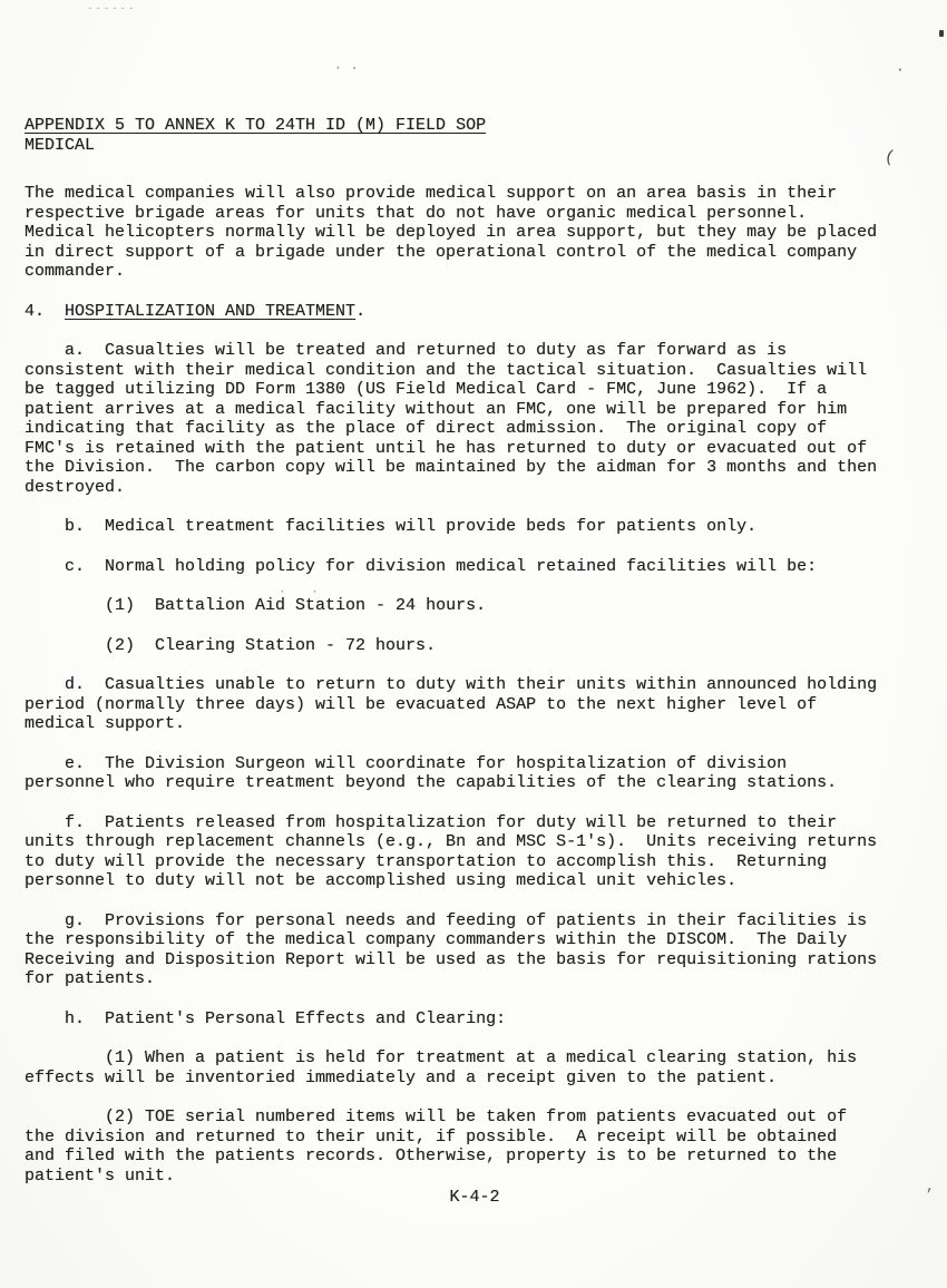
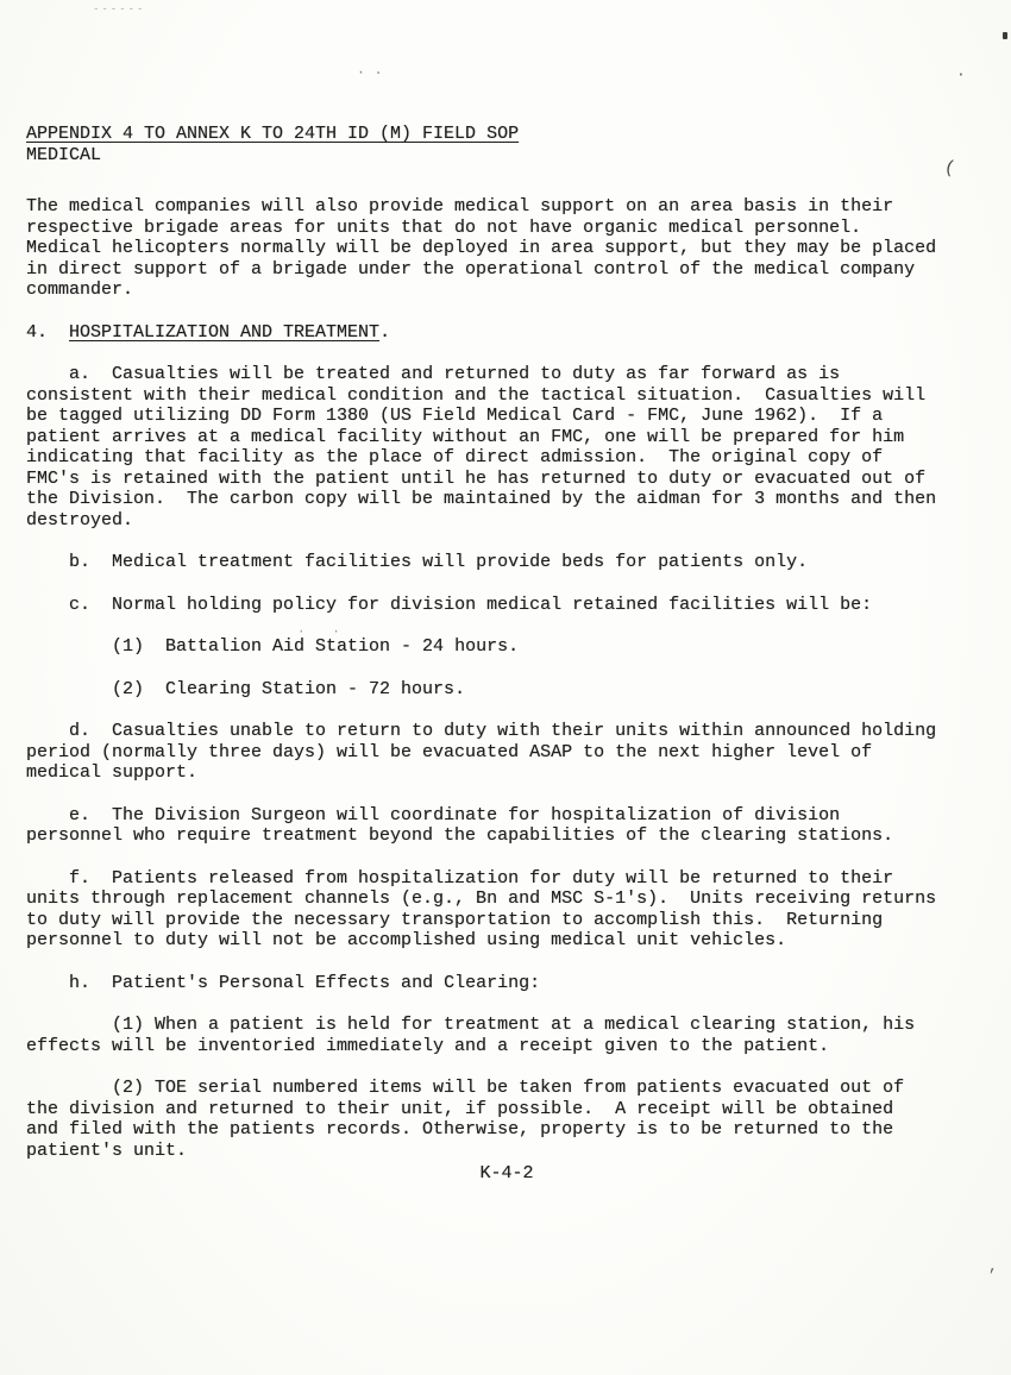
- APPENDIX 5 TO ANNEX K TO 24TH ID (M) FIELD SOP
+ APPENDIX 4 TO ANNEX K TO 24TH ID (M) FIELD SOP
  MEDICAL
  The medical companies will also provide medical support on an area basis in their
  respective brigade areas for units that do not have organic medical personnel.
  Medical helicopters normally will be deployed in area support, but they may be placed
  in direct support of a brigade under the operational control of the medical company
  commander.
  4. HOSPITALIZATION AND TREATMENT.
  a. Casualties will be treated and returned to duty as far forward as is
  consistent with their medical condition and the tactical situation. Casualties will
  be tagged utilizing DD Form 1380 (US Field Medical Card - FMC, June 1962). If a
  patient arrives at a medical facility without an FMC, one will be prepared for him
  indicating that facility as the place of direct admission. The original copy of
  FMC's is retained with the patient until he has returned to duty or evacuated out of
  the Division. The carbon copy will be maintained by the aidman for 3 months and then
  destroyed.
  b. Medical treatment facilities will provide beds for patients only.
  c. Normal holding policy for division medical retained facilities will be:
  (1) Battalion Aid Station - 24 hours.
  (2) Clearing Station - 72 hours.
  d. Casualties unable to return to duty with their units within announced holding
  period (normally three days) will be evacuated ASAP to the next higher level of
  medical support.
  e. The Division Surgeon will coordinate for hospitalization of division
  personnel who require treatment beyond the capabilities of the clearing stations.
  f. Patients released from hospitalization for duty will be returned to their
  units through replacement channels (e.g., Bn and MSC S-1's). Units receiving returns
  to duty will provide the necessary transportation to accomplish this. Returning
  personnel to duty will not be accomplished using medical unit vehicles.
- g. Provisions for personal needs and feeding of patients in their facilities is
- the responsibility of the medical company commanders within the DISCOM. The Daily
- Receiving and Disposition Report will be used as the basis for requisitioning rations
- for patients.
  h. Patient's Personal Effects and Clearing:
  (1) When a patient is held for treatment at a medical clearing station, his
  effects will be inventoried immediately and a receipt given to the patient.
  (2) TOE serial numbered items will be taken from patients evacuated out of
  the division and returned to their unit, if possible. A receipt will be obtained
  and filed with the patients records. Otherwise, property is to be returned to the
  patient's unit.
  K-4-2
  ------
  ·
  · ·
  ,
